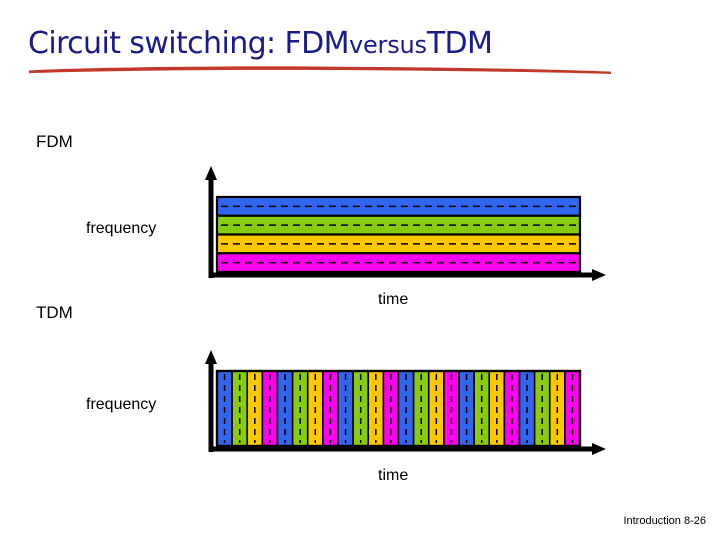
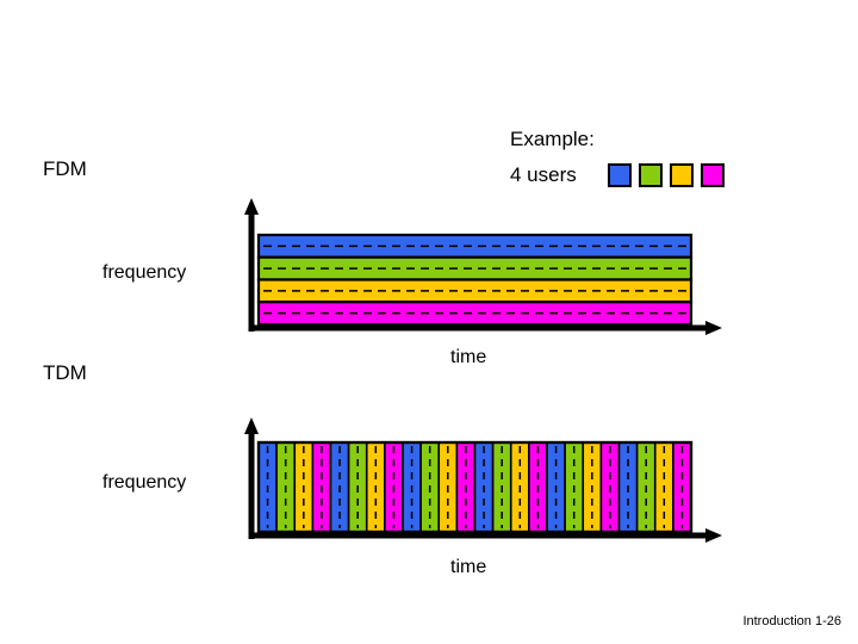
- Circuit switching: FDMversusTDM
  FDM
  TDM
+ Example:
+ 4 users
  frequency
  time
  frequency
  time
- Introduction 8-26
+ Introduction 1-26
